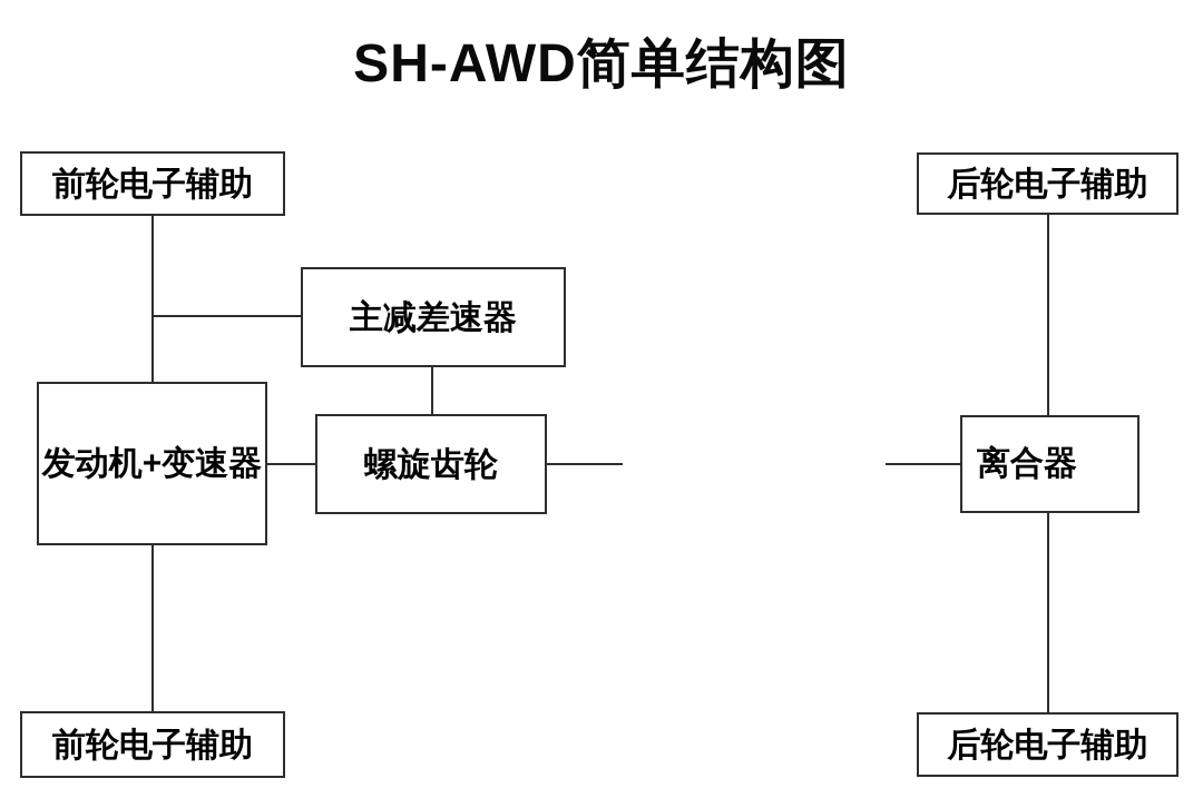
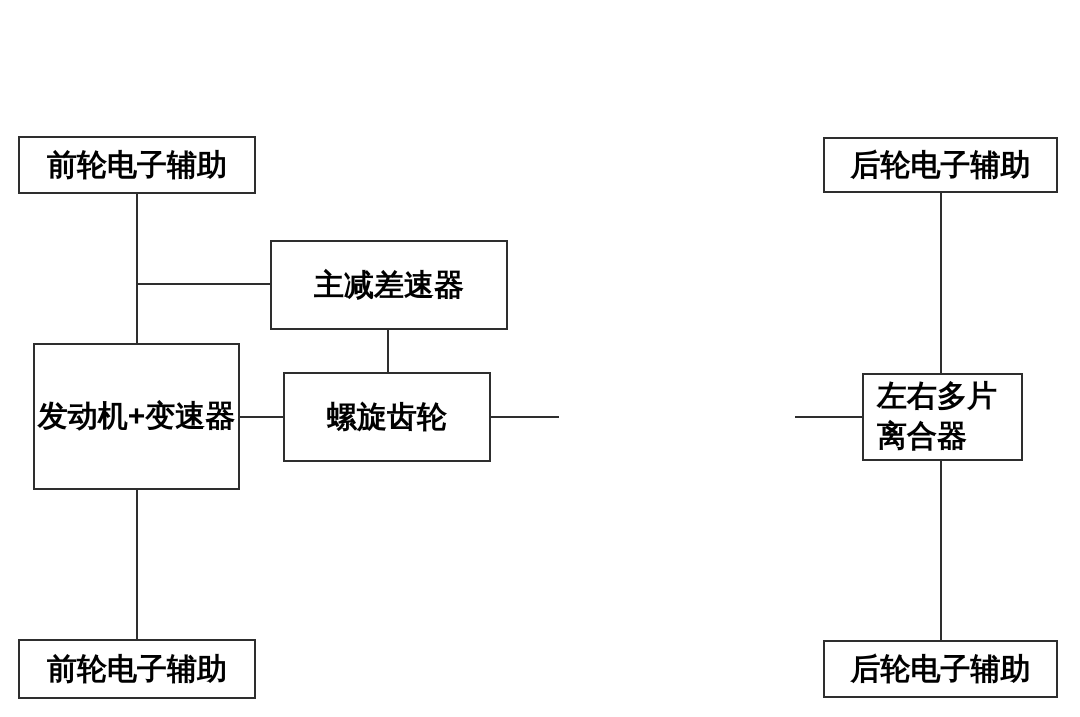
- SH-AWD简单结构图
  前轮电子辅助
  后轮电子辅助
  主减差速器
  发动机+变速器
  螺旋齿轮
+ 左右多片
  离合器
  前轮电子辅助
  后轮电子辅助
